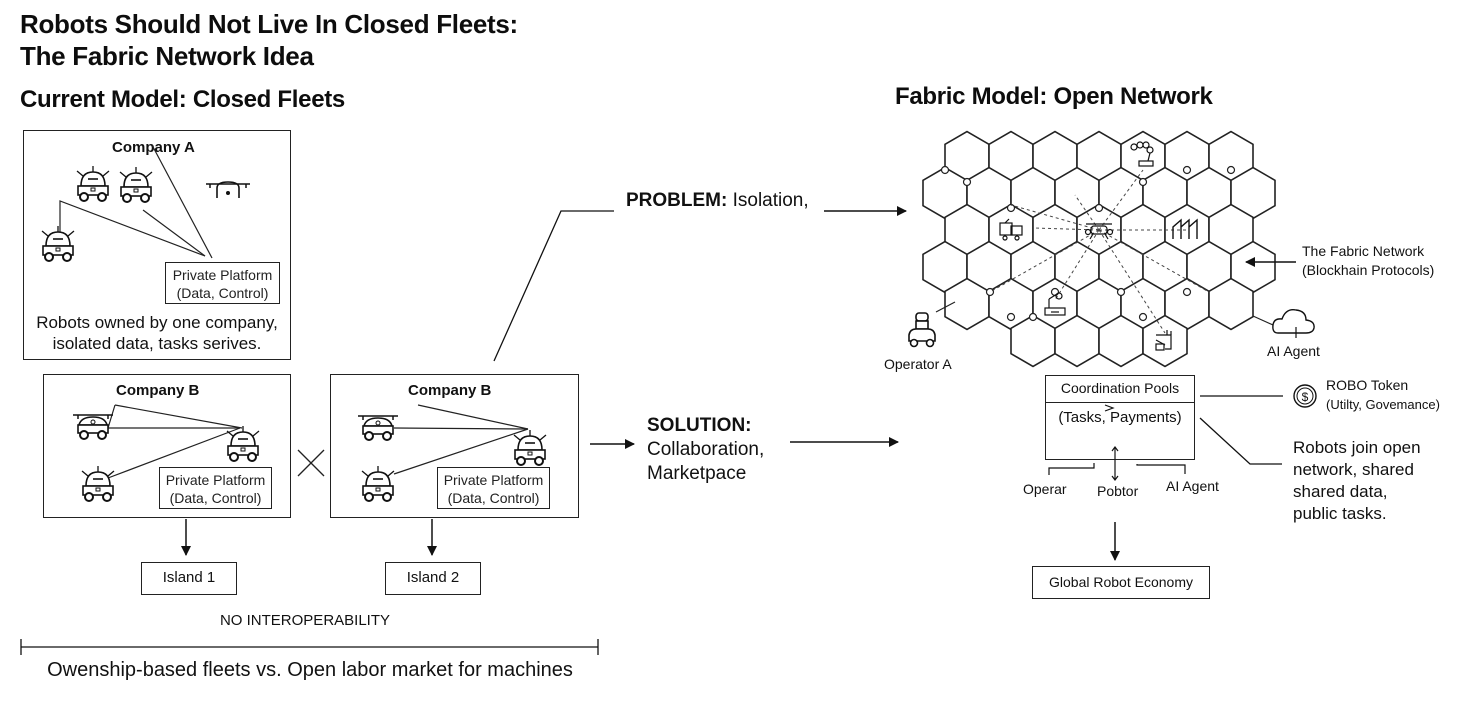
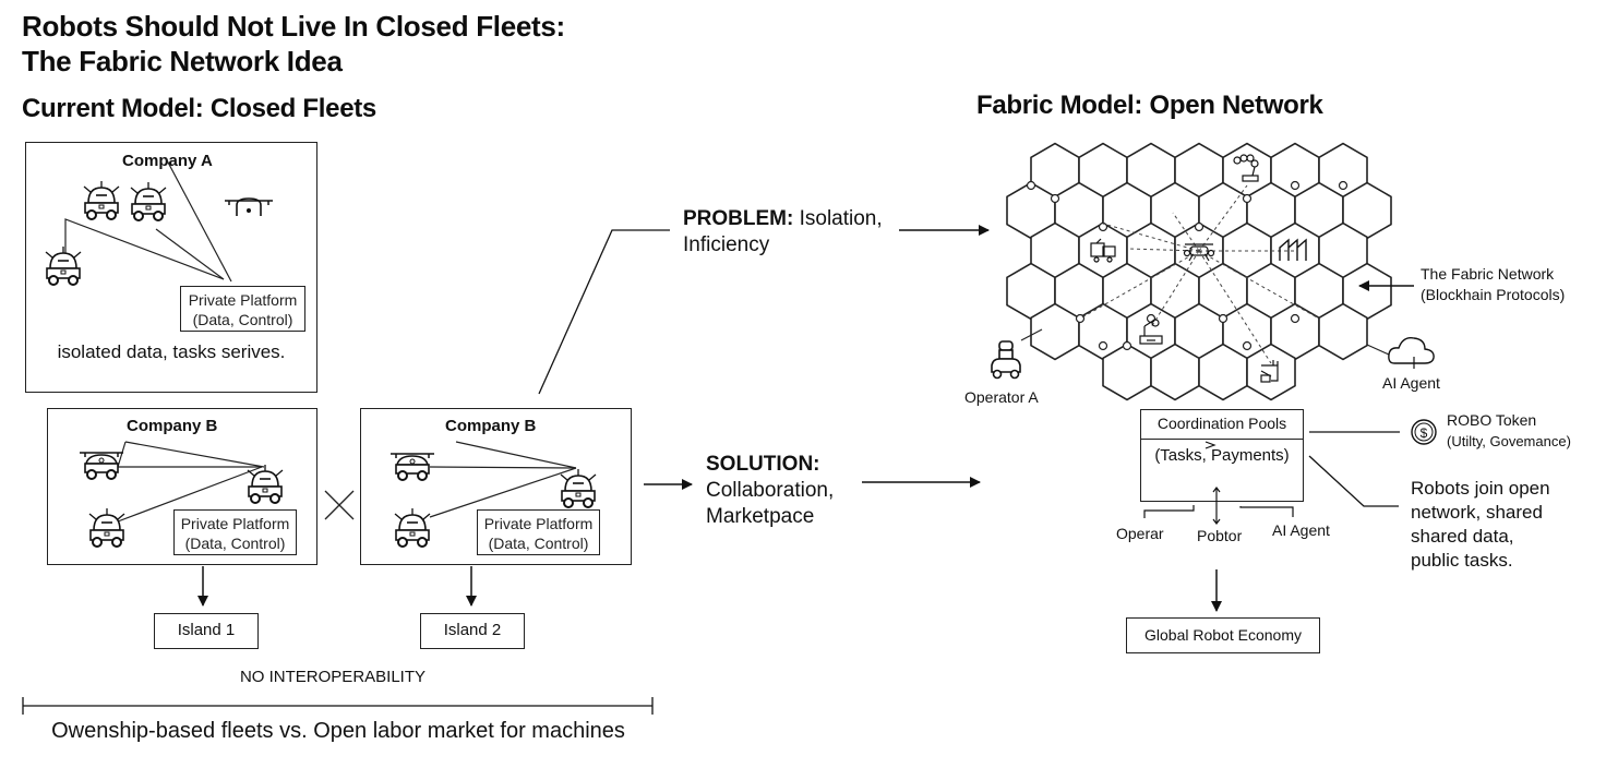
  Robots Should Not Live In Closed Fleets:
  The Fabric Network Idea
  Current Model: Closed Fleets
  Fabric Model: Open Network
  Company A
  Private Platform
  (Data, Control)
- Robots owned by one company,
  isolated data, tasks serives.
  Company B
  Private Platform
  (Data, Control)
  Company B
  Private Platform
  (Data, Control)
  Island 1
  Island 2
  NO INTEROPERABILITY
  Owenship-based fleets vs. Open labor market for machines
  PROBLEM: Isolation,
+ Inficiency
  SOLUTION:
  Collaboration,
  Marketpace
  The Fabric Network
  (Blockhain Protocols)
  AI Agent
  Operator A
  Coordination Pools
  (Tasks, Payments)
  Operar
  Pobtor
  AI Agent
  ROBO Token
  (Utilty, Govemance)
  Robots join open
  network, shared
  shared data,
  public tasks.
  Global Robot Economy
  $
